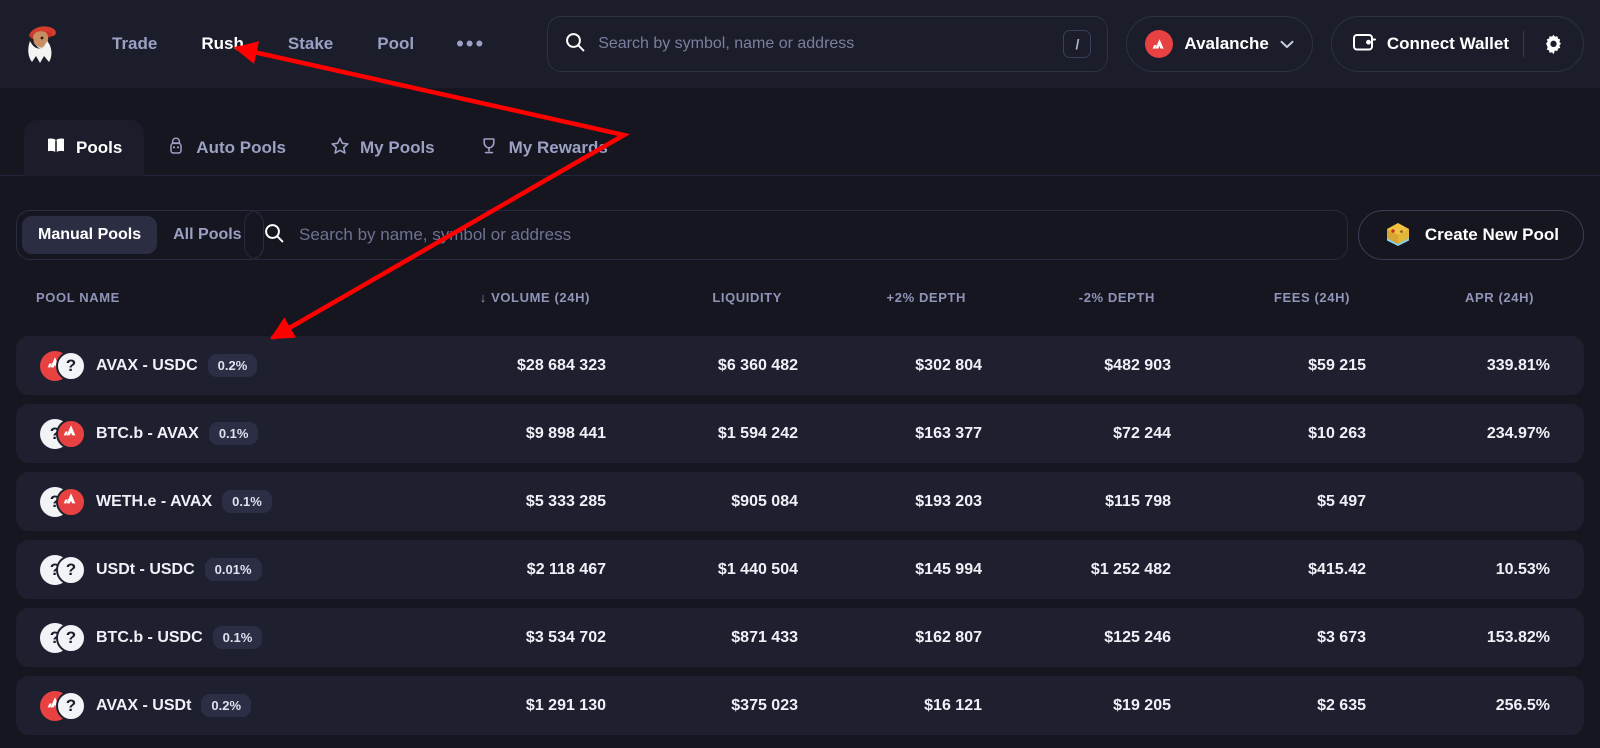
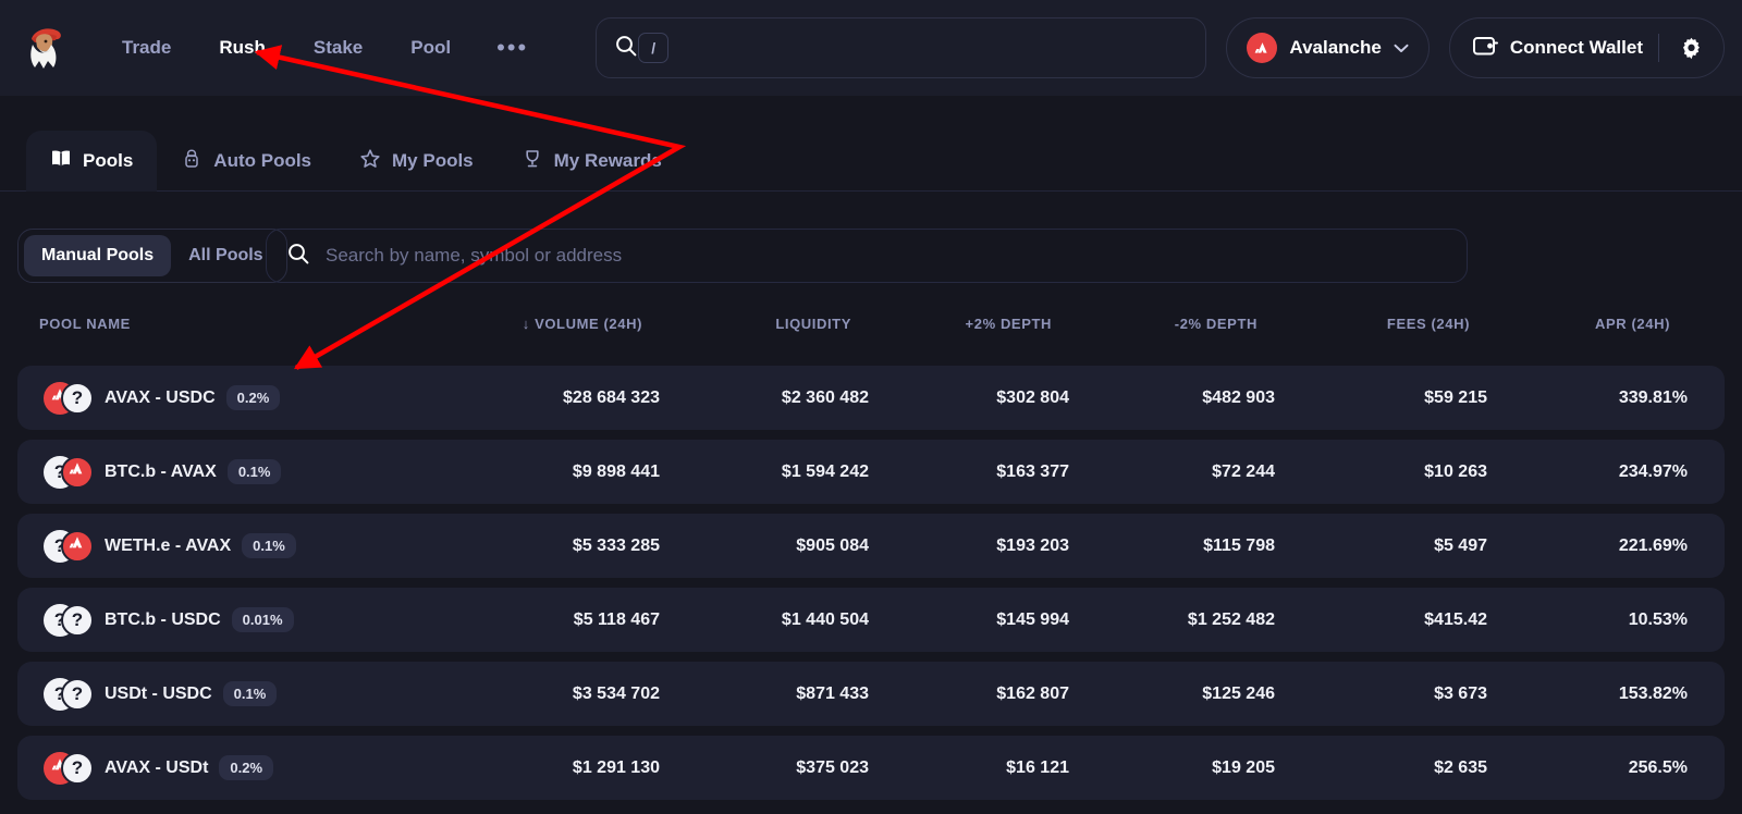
  Trade
  Rush
  Stake
  Pool
  •••
- Search by symbol, name or address
  /
  Avalanche
  Connect Wallet
  Pools
  Auto Pools
  My Pools
  My Reward
  Manual Pools
  All Pools
  Search by name, symbol or address
- Create New Pool
  POOL NAME
  ↓ VOLUME (24H)
  LIQUIDITY
  +2% DEPTH
  -2% DEPTH
  FEES (24H)
  APR (24H)
  ?
  AVAX - USDC
  0.2%
  $28 684 323
- $6 360 482
+ $2 360 482
  $302 804
  $482 903
  $59 215
  339.81%
  ?
  BTC.b - AVAX
  0.1%
  $9 898 441
  $1 594 242
  $163 377
  $72 244
  $10 263
  234.97%
  ?
  WETH.e - AVAX
  0.1%
  $5 333 285
  $905 084
  $193 203
  $115 798
  $5 497
+ 221.69%
  ?
  ?
- USDt - USDC
+ BTC.b - USDC
  0.01%
- $2 118 467
+ $5 118 467
  $1 440 504
  $145 994
  $1 252 482
  $415.42
  10.53%
  ?
  ?
- BTC.b - USDC
+ USDt - USDC
  0.1%
  $3 534 702
  $871 433
  $162 807
  $125 246
  $3 673
  153.82%
  ?
  AVAX - USDt
  0.2%
  $1 291 130
  $375 023
  $16 121
  $19 205
  $2 635
  256.5%
